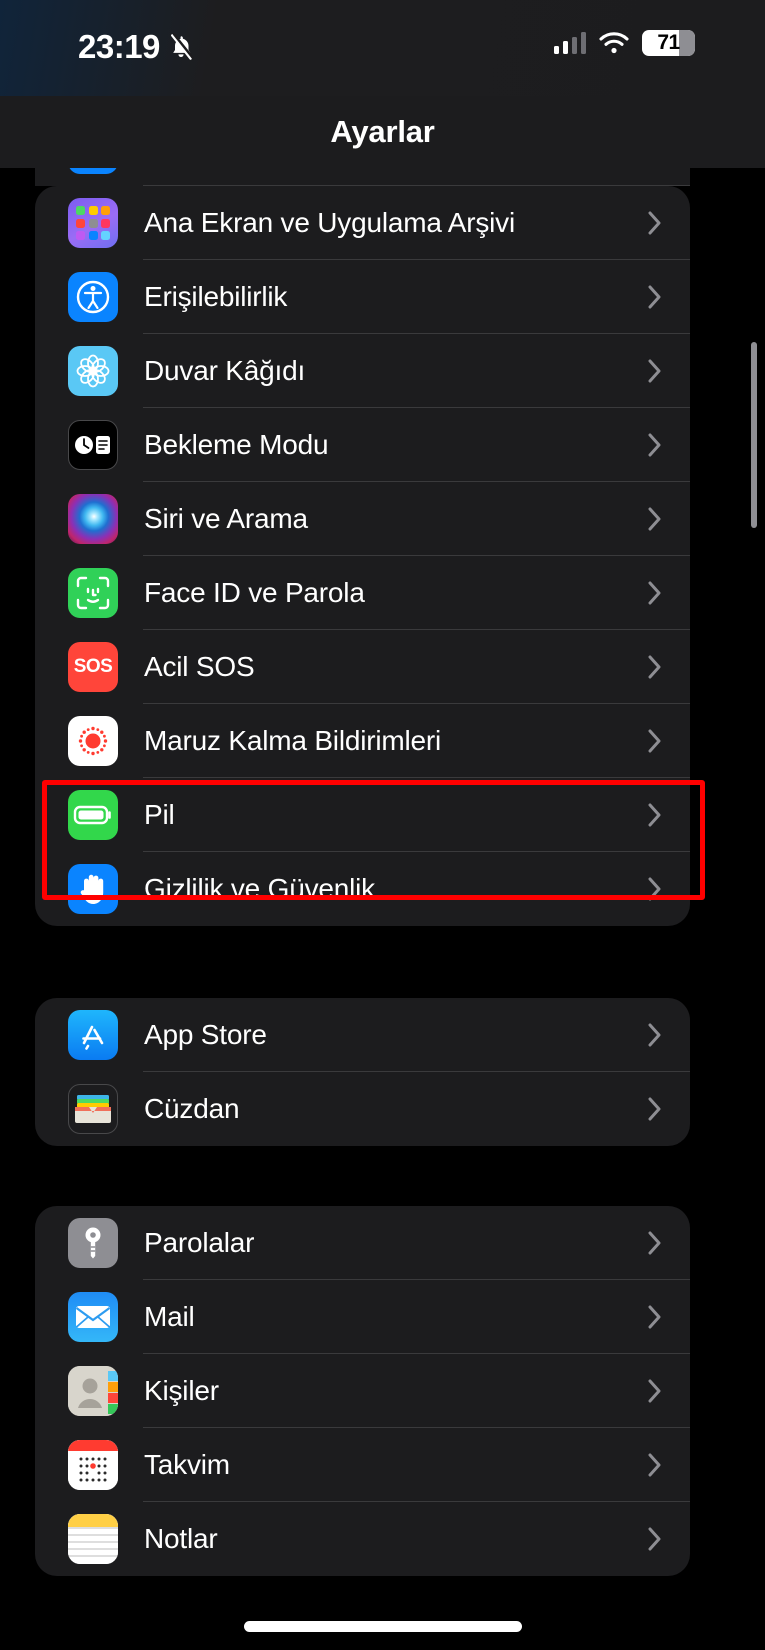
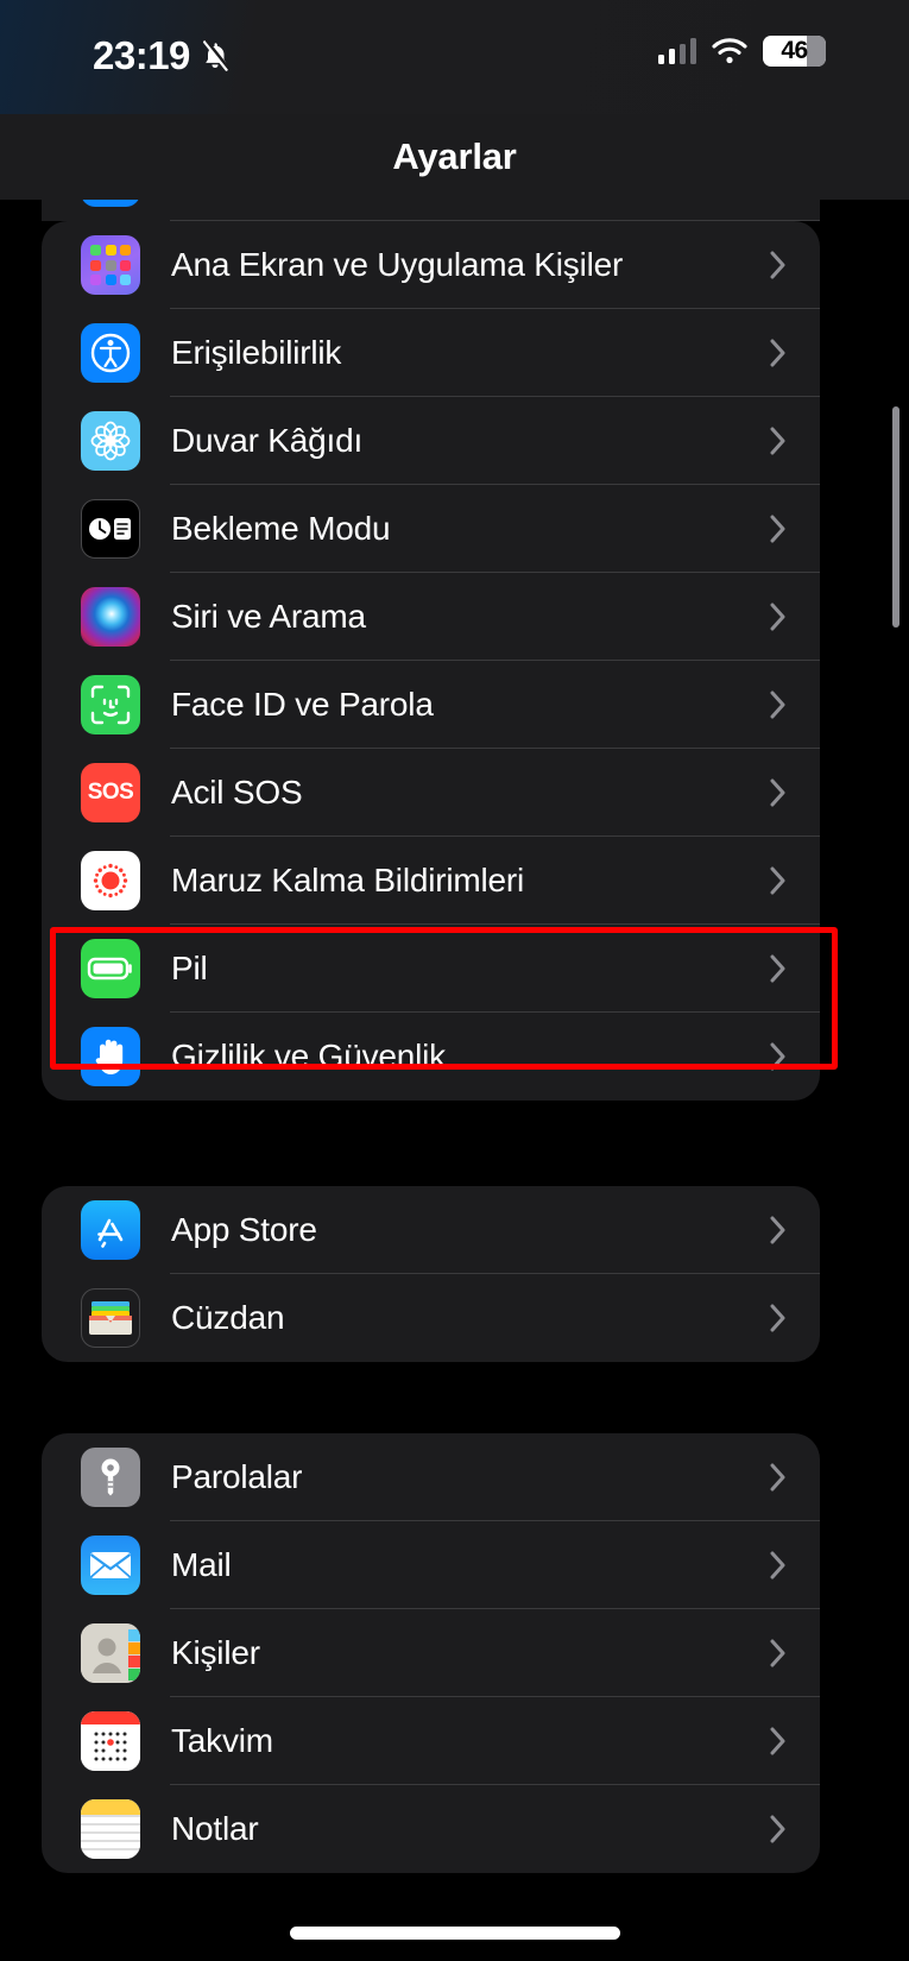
- Ana Ekran ve Uygulama Arşivi
+ Ana Ekran ve Uygulama Kişiler
  Erişilebilirlik
  Duvar Kâğıdı
  Bekleme Modu
  Siri ve Arama
  Face ID ve Parola
  SOS
  Acil SOS
  Maruz Kalma Bildirimleri
  Pil
  Gizlilik ve Güvenlik
  App Store
  Cüzdan
  Parolalar
  Mail
  Kişiler
  Takvim
  Notlar
  23:19
- 71
+ 46
  Ayarlar
